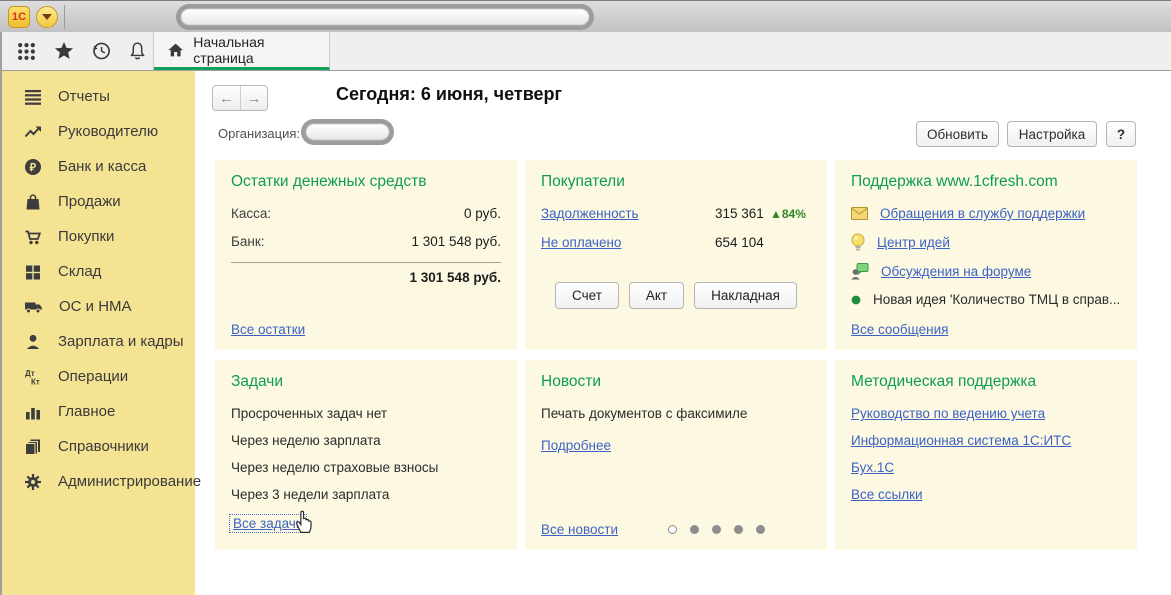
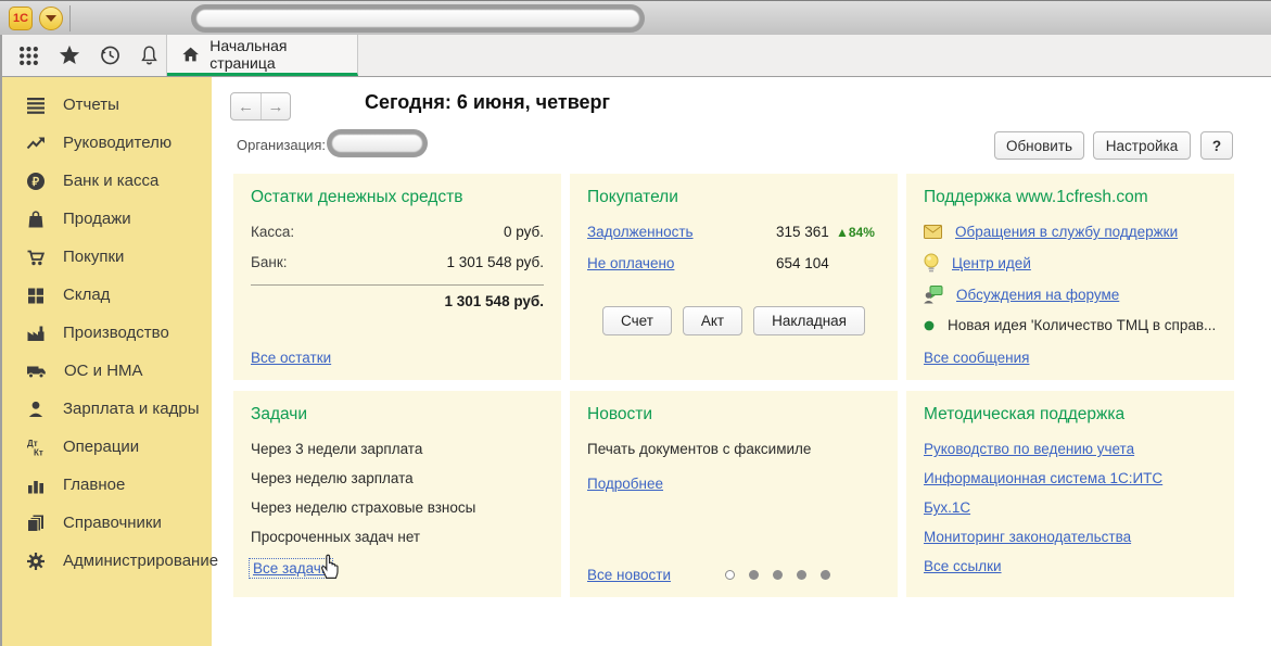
  1С
  Начальная страница
  Отчеты
  Руководителю
  ₽
  Банк и касса
  Продажи
  Покупки
  Склад
+ Производство
  ОС и НМА
  Зарплата и кадры
  Дт
  Кт
  Операции
  Главное
  Справочники
  Администрирование
  ←
  →
  Сегодня: 6 июня, четверг
  Организация:
  Обновить
  Настройка
  ?
  Остатки денежных средств
  Касса:
  0 руб.
  Банк:
  1 301 548 руб.
  1 301 548 руб.
  Все остатки
  Покупатели
  Задолженность
  315 361
  ▲84%
  Не оплачено
  654 104
  Счет
  Акт
  Накладная
  Поддержка www.1cfresh.com
  Обращения в службу поддержки
  Центр идей
  Обсуждения на форуме
  Новая идея 'Количество ТМЦ в справ...
  Все сообщения
  Задачи
- Просроченных задач нет
+ Через 3 недели зарплата
  Через неделю зарплата
  Через неделю страховые взносы
- Через 3 недели зарплата
+ Просроченных задач нет
  Все задач
  Новости
  Печать документов с факсимиле
  Подробнее
  Все новости
  Методическая поддержка
  Руководство по ведению учета
  Информационная система 1С:ИТС
  Бух.1С
+ Мониторинг законодательства
  Все ссылки
